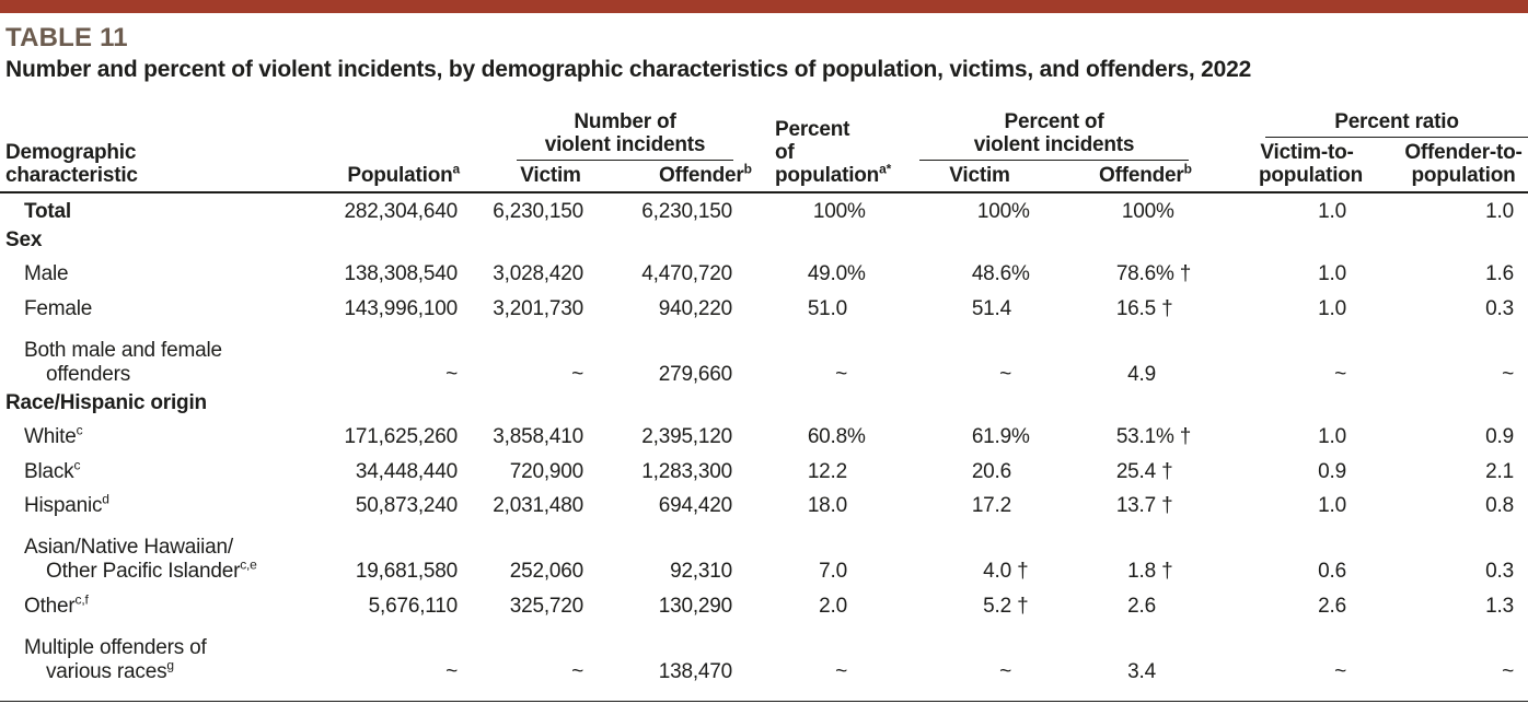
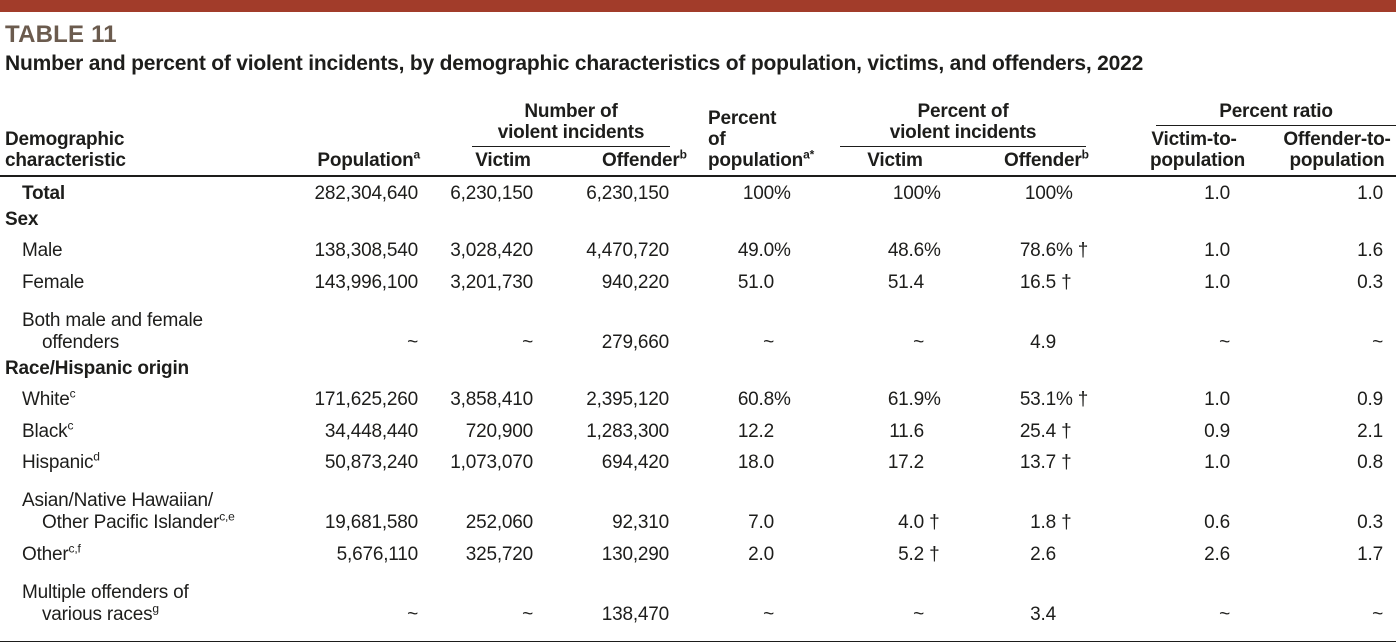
  TABLE 11
  Number and percent of violent incidents, by demographic characteristics of population, victims, and offenders, 2022
  Demographic
  characteristic
  Populationa
  Number of
  violent incidents
  Victim
  Offenderb
  Percent of
  populationa*
  Percent of
  violent incidents
  Victim
  Offenderb
  Percent ratio
  Victim-to-
  populatio
  Offender-to-
  population
  Total
  282,304,640
  6,230,150
  6,230,150
  100
  %
  100
  %
  100
  %
  1.0
  1.0
  Sex
  Male
  138,308,540
  3,028,420
  4,470,720
  49.0
  %
  48.6
  %
  78.6
  % †
  1.0
  1.6
  Female
  143,996,100
  3,201,730
  940,220
  51.0
  51.4
  16.5
  †
  1.0
  0.3
  Both male and female
  offenders
  ~
  ~
  279,660
  ~
  ~
  4.9
  ~
  ~
  Race/Hispanic origin
  Whitec
  171,625,260
  3,858,410
  2,395,120
  60.8
  %
  61.9
  %
  53.1
  % †
  1.0
  0.9
  Blackc
  34,448,440
  720,900
  1,283,300
  12.2
- 20.6
+ 11.6
  25.4
  †
  0.9
  2.1
  Hispanicd
  50,873,240
- 2,031,480
+ 1,073,070
  694,420
  18.0
  17.2
  13.7
  †
  1.0
  0.8
  Asian/Native Hawaiian/
  Other Pacific Islanderc,e
  19,681,580
  252,060
  92,310
  7.0
  4.0
  †
  1.8
  †
  0.6
  0.3
  Otherc,f
  5,676,110
  325,720
  130,290
  2.0
  5.2
  †
  2.6
  2.6
- 1.3
+ 1.7
  Multiple offenders of
  various racesg
  ~
  ~
  138,470
  ~
  ~
  3.4
  ~
  ~
